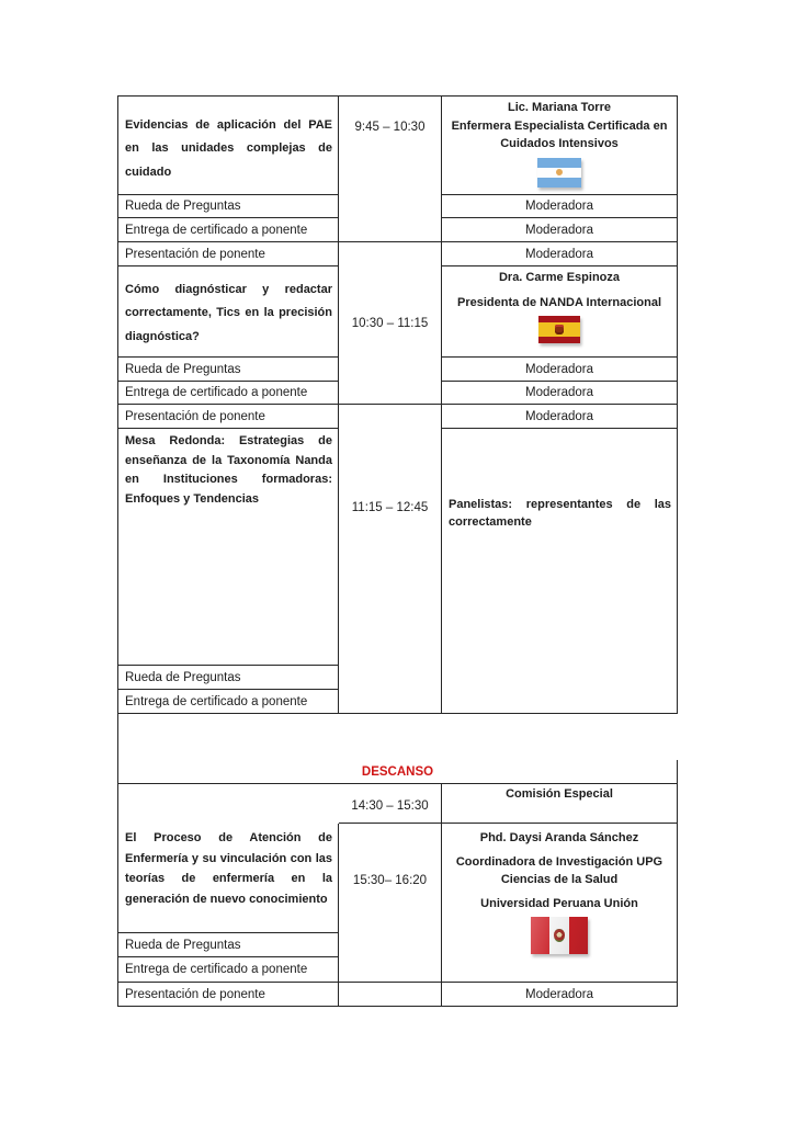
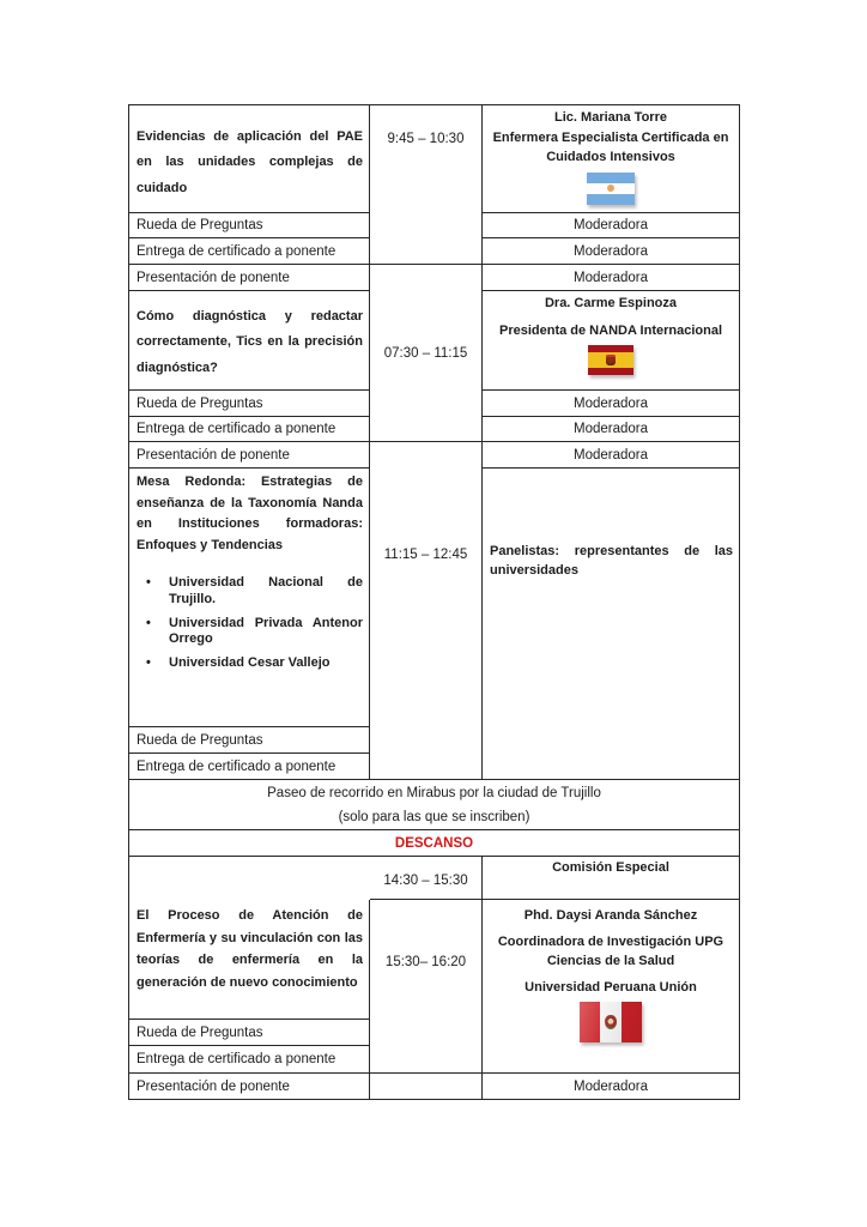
  Evidencias de aplicación del PAE en las unidades complejas de cuidado
  9:45 – 10:30
  Lic. Mariana Torre
  Enfermera Especialista Certificada en Cuidados Intensivos
  Rueda de Preguntas
  Moderadora
  Entrega de certificado a ponente
  Moderadora
  Presentación de ponente
- 10:30 – 11:15
+ 07:30 – 11:15
  Moderadora
- Cómo diagnósticar y redactar correctamente, Tics en la precisión diagnóstica?
+ Cómo diagnóstica y redactar correctamente, Tics en la precisión diagnóstica?
  Dra. Carme Espinoza
  Presidenta de NANDA Internacional
  Rueda de Preguntas
  Moderadora
  Entrega de certificado a ponente
  Moderadora
  Presentación de ponente
  11:15 – 12:45
  Moderadora
  Mesa Redonda: Estrategias de enseñanza de la Taxonomía Nanda en Instituciones formadoras: Enfoques y Tendencias
+ Universidad Nacional de Trujillo.
+ Universidad Privada Antenor Orrego
+ Universidad Cesar Vallejo
- Panelistas: representantes de las correctamente
+ Panelistas: representantes de las universidades
  Rueda de Preguntas
  Entrega de certificado a ponente
+ Paseo de recorrido en Mirabus por la ciudad de Trujillo
+ (solo para las que se inscriben)
  DESCANSO
  14:30 – 15:30
  Comisión Especial
  El Proceso de Atención de Enfermería y su vinculación con las teorías de enfermería en la generación de nuevo conocimiento
  15:30– 16:20
  Phd. Daysi Aranda Sánchez
  Coordinadora de Investigación UPG Ciencias de la Salud
  Universidad Peruana Unión
  Rueda de Preguntas
  Entrega de certificado a ponente
  Presentación de ponente
  Moderadora
